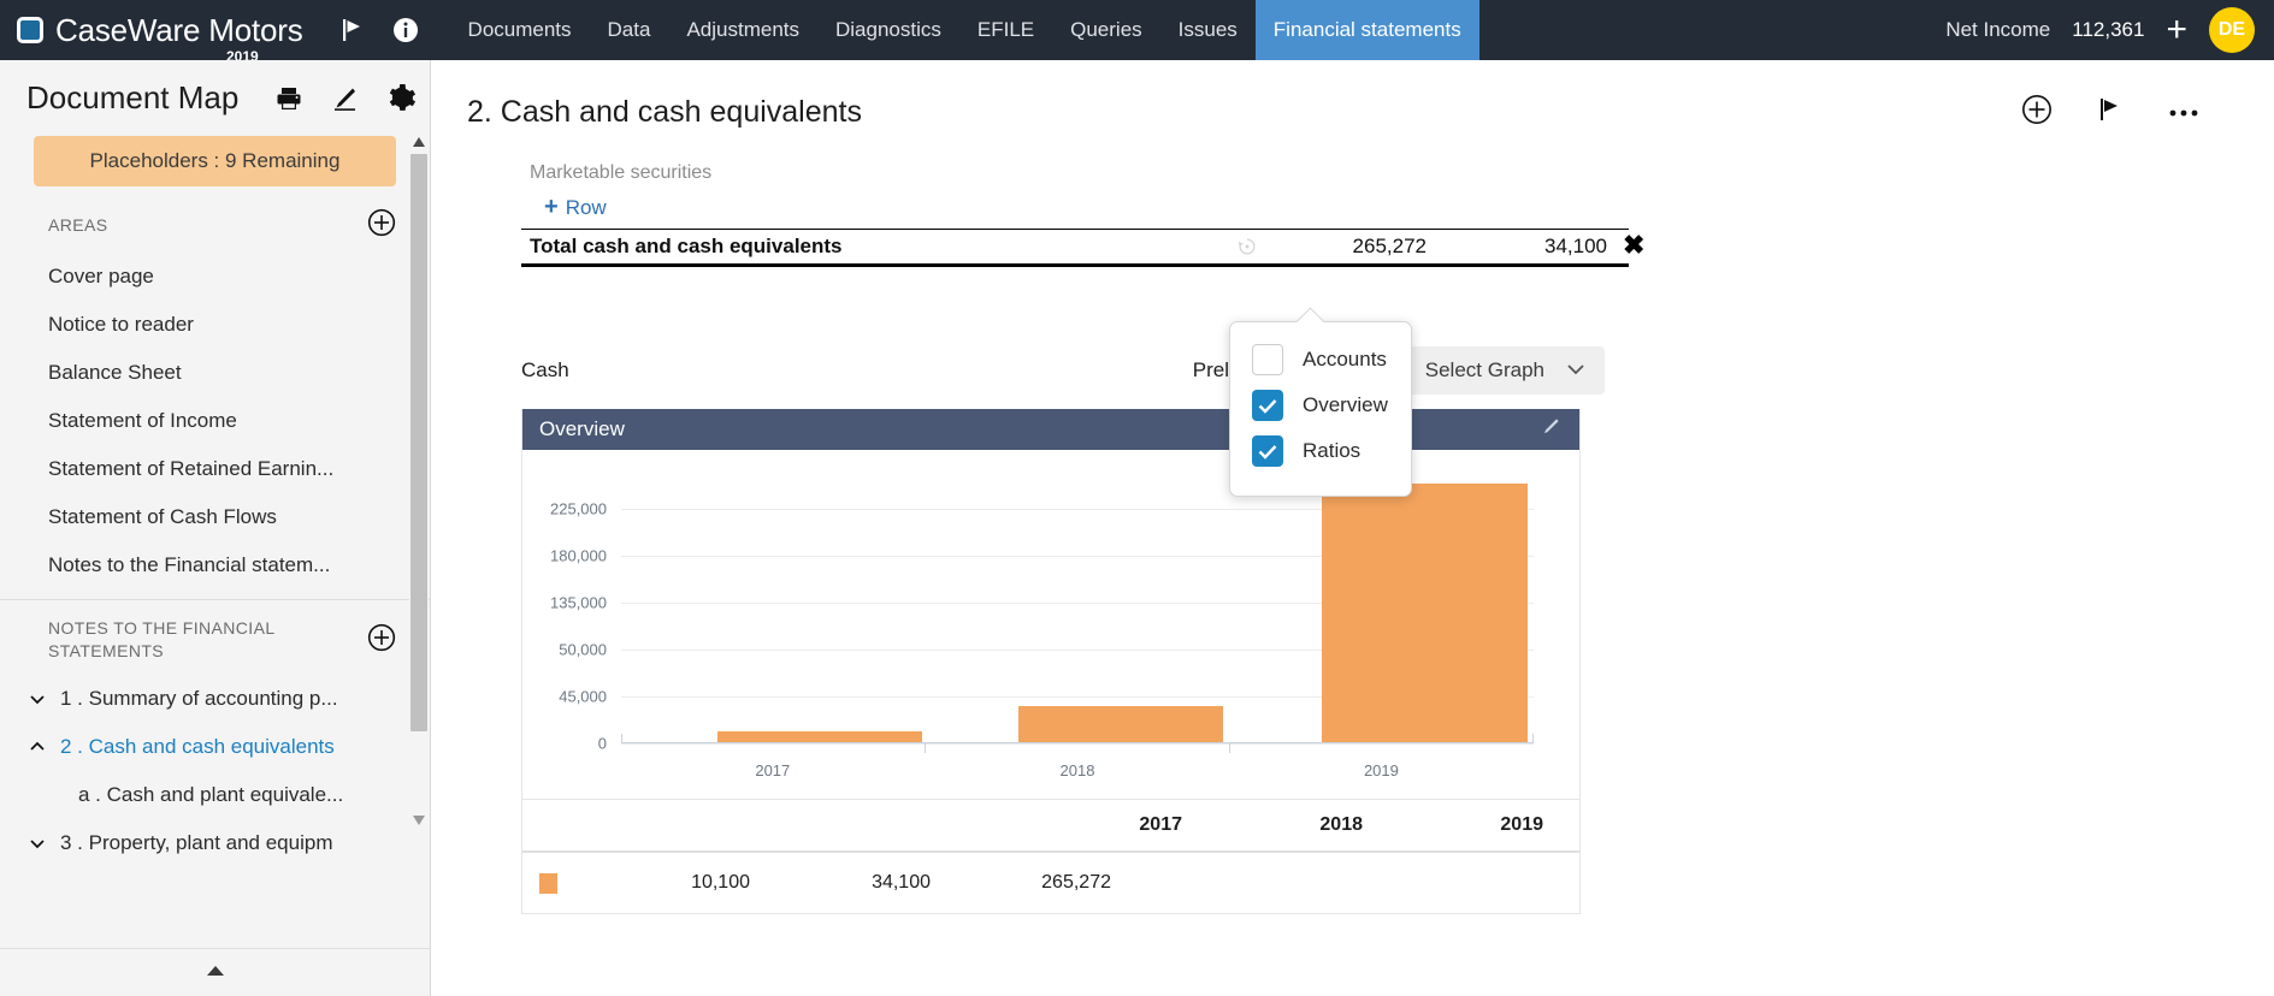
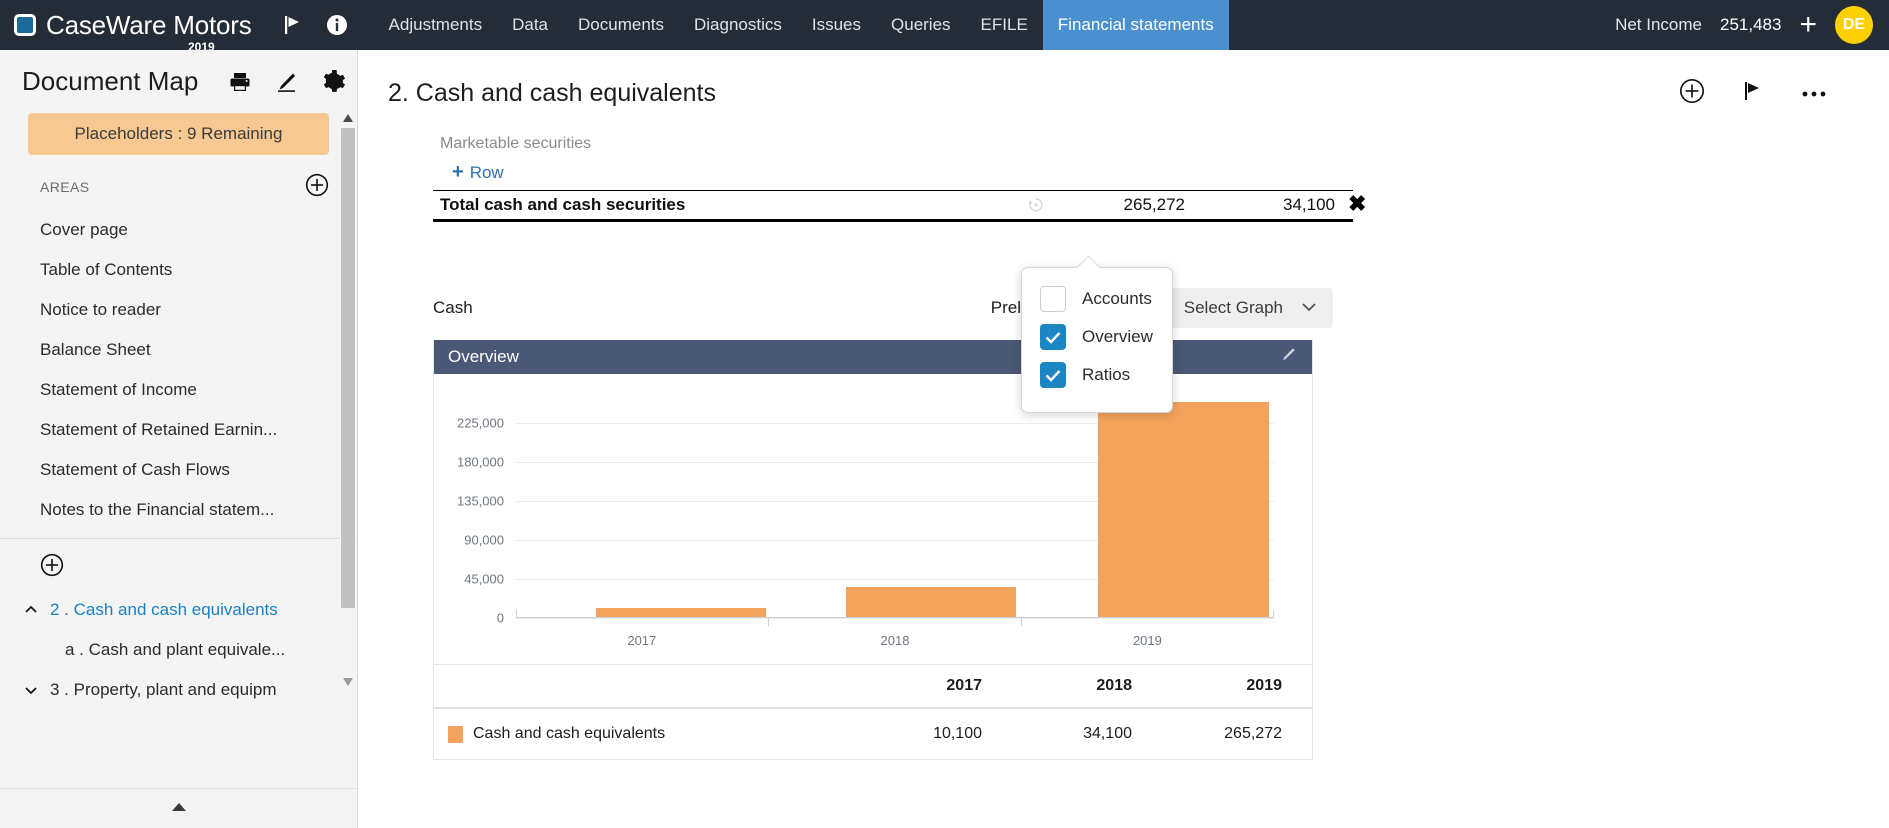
  CaseWare Motors
  2019
- Documents
+ Adjustments
  Data
- Adjustments
+ Documents
  Diagnostics
- EFILE
+ Issues
  Queries
- Issues
+ EFILE
  Financial statements
  Net Income
- 112,361
+ 251,483
  +
  DE
  Document Map
  Placeholders : 9 Remaining
  AREAS
  Cover page
+ Table of Contents
  Notice to reader
  Balance Sheet
  Statement of Income
  Statement of Retained Earnin...
  Statement of Cash Flows
  Notes to the Financial statem...
- NOTES TO THE FINANCIAL STATEMENTS
- 1 . Summary of accounting p...
  2 . Cash and cash equivalents
  a . Cash and plant equivale...
  3 . Property, plant and equipm
  2. Cash and cash equivalents
  ✖
  Marketable securities
  +
  Row
- Total cash and cash equivalents
+ Total cash and cash securities
  265,272
  34,100
  Cash
  Select Graph
  Overview
  225,000
  180,000
  135,000
- 50,000
+ 90,000
  45,000
  0
  2017
  2018
  2019
  2017
  2018
  2019
+ Cash and cash equivalents
  10,100
  34,100
  265,272
  Accounts
  Overview
  Ratios
